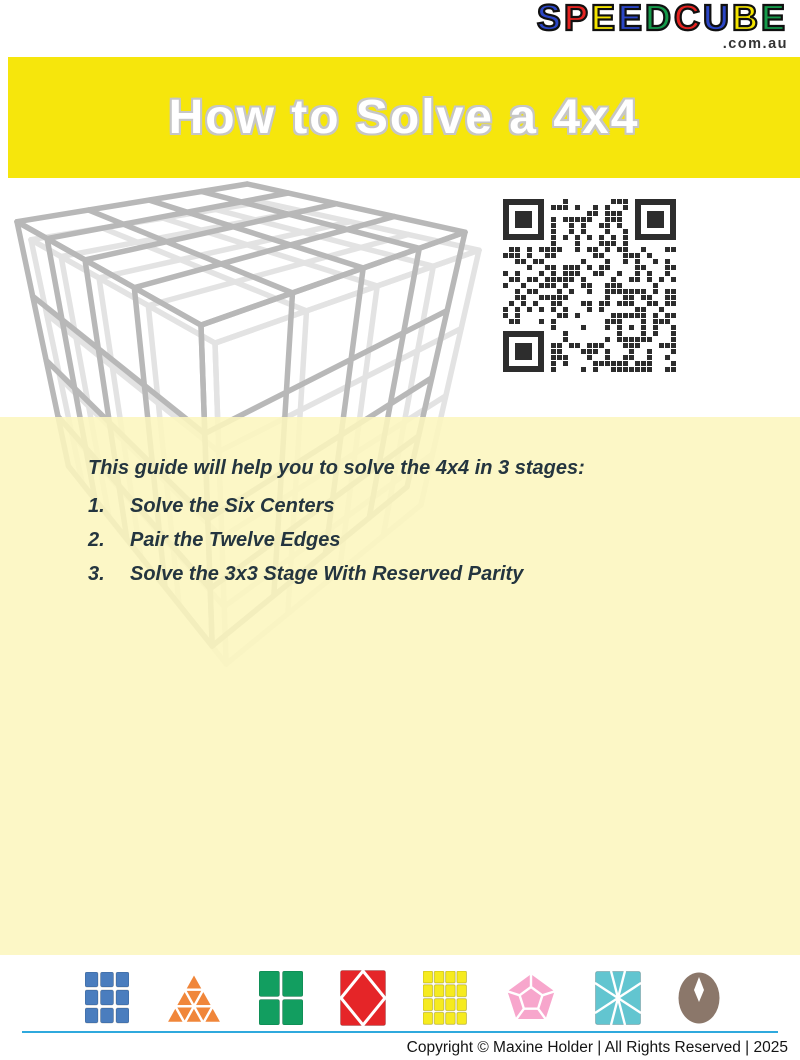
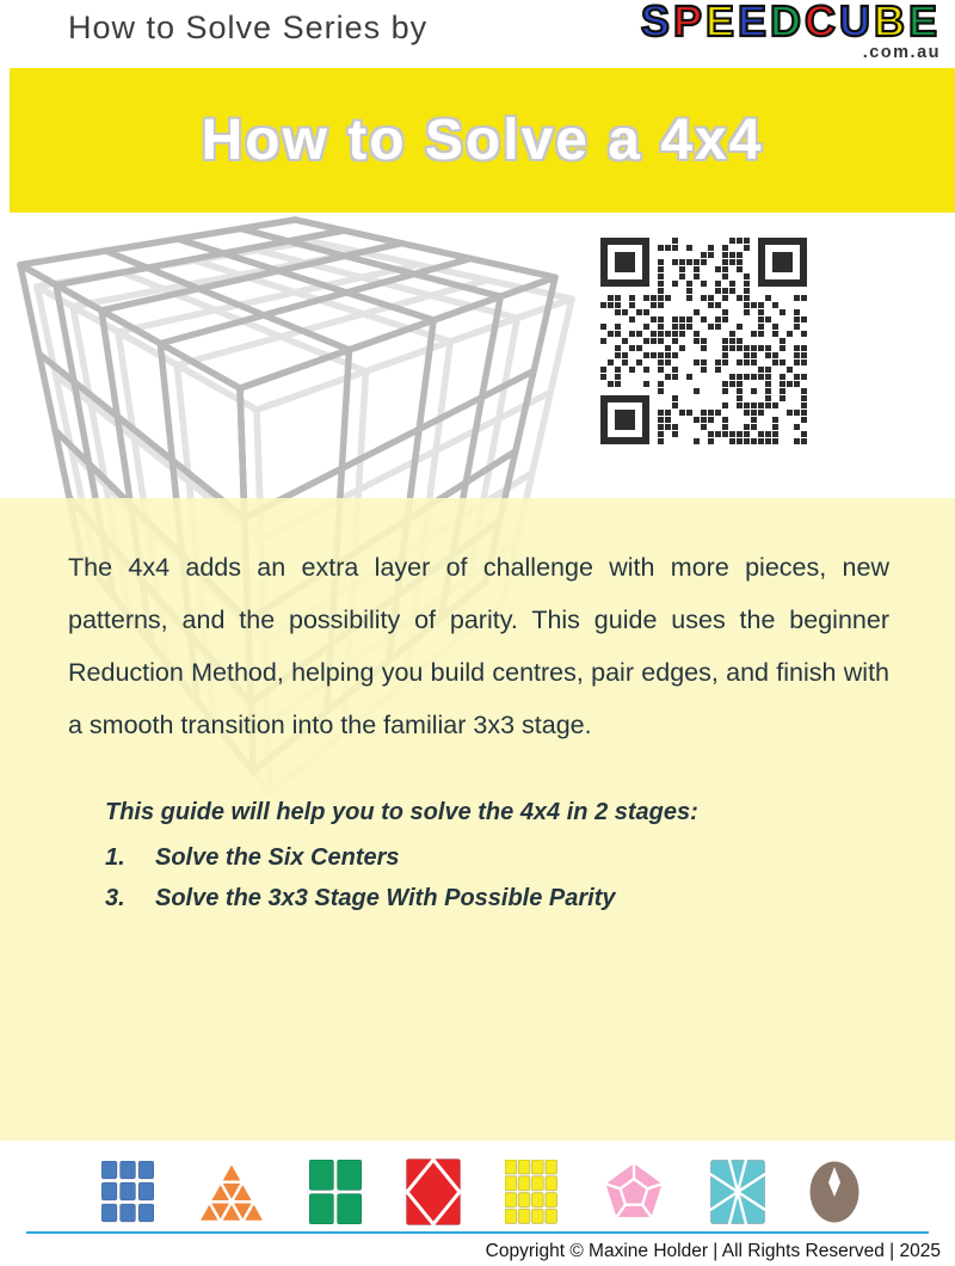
+ How to Solve Series by
  SPEEDCUBE
  .com.au
  How to Solve a 4x4
+ The 4x4 adds an extra layer of challenge with more pieces, new patterns, and the possibility of parity. This guide uses the beginner Reduction Method, helping you build centres, pair edges, and finish with a smooth transition into the familiar 3x3 stage.
- This guide will help you to solve the 4x4 in 3 stages:
+ This guide will help you to solve the 4x4 in 2 stages:
  1.
  Solve the Six Centers
- 2.
- Pair the Twelve Edges
  3.
- Solve the 3x3 Stage With Reserved Parity
+ Solve the 3x3 Stage With Possible Parity
  Copyright © Maxine Holder | All Rights Reserved | 2025
